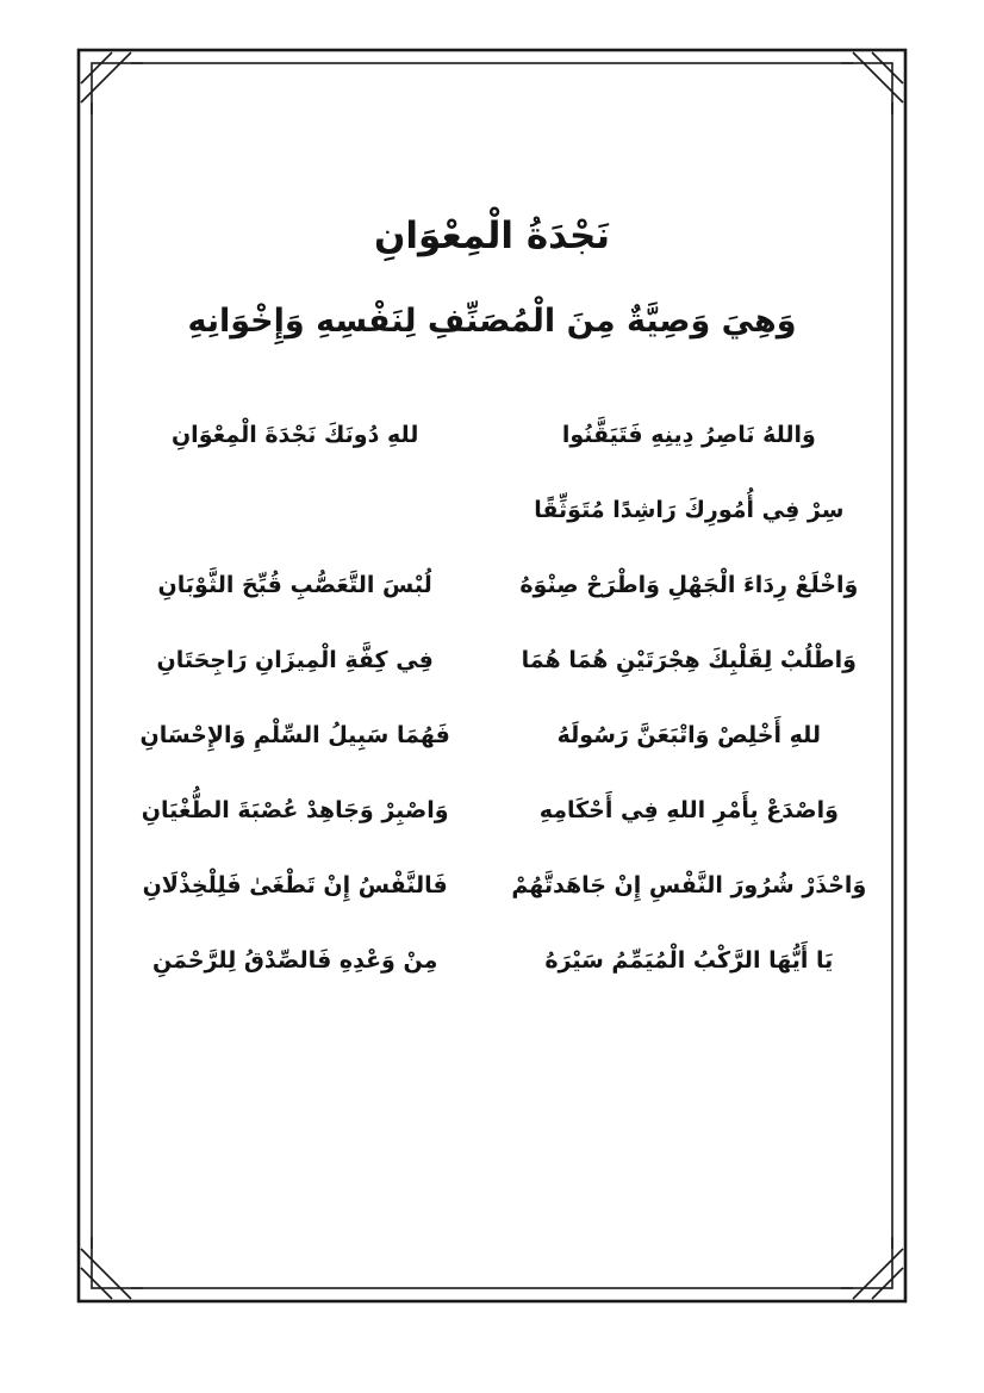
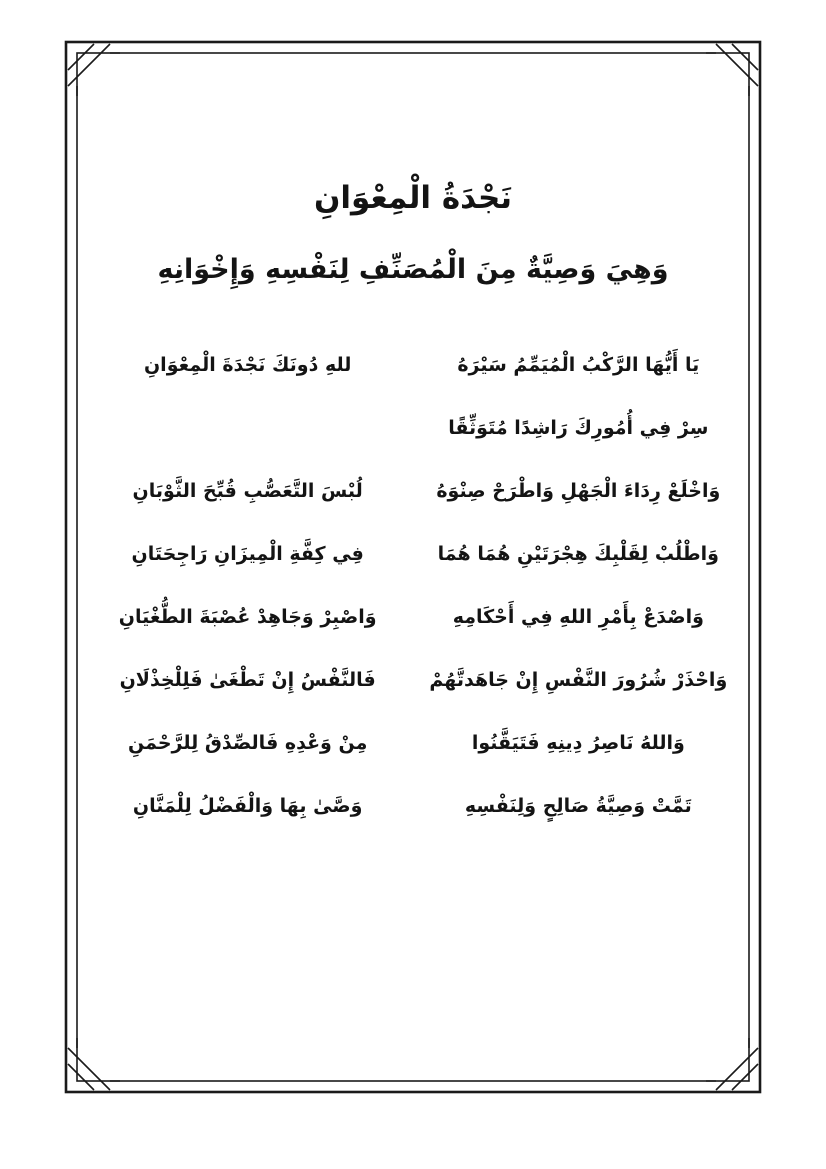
  نَجْدَةُ الْمِعْوَانِ
  وَهِيَ وَصِيَّةٌ مِنَ الْمُصَنِّفِ لِنَفْسِهِ وَإِخْوَانِهِ
- وَاللهُ نَاصِرُ دِينِهِ فَتَيَقَّنُوا
+ يَا أَيُّهَا الرَّكْبُ الْمُيَمِّمُ سَيْرَهُ
  للهِ دُونَكَ نَجْدَةَ الْمِعْوَانِ
  سِرْ فِي أُمُورِكَ رَاشِدًا مُتَوَثِّقًا
  وَاخْلَعْ رِدَاءَ الْجَهْلِ وَاطْرَحْ صِنْوَهُ
  لُبْسَ التَّعَصُّبِ قُبِّحَ الثَّوْبَانِ
  وَاطْلُبْ لِقَلْبِكَ هِجْرَتَيْنِ هُمَا هُمَا
  فِي كِفَّةِ الْمِيزَانِ رَاجِحَتَانِ
- للهِ أَخْلِصْ وَاتْبَعَنَّ رَسُولَهُ
- فَهُمَا سَبِيلُ السِّلْمِ وَالإِحْسَانِ
  وَاصْدَعْ بِأَمْرِ اللهِ فِي أَحْكَامِهِ
  وَاصْبِرْ وَجَاهِدْ عُصْبَةَ الطُّغْيَانِ
  وَاحْذَرْ شُرُورَ النَّفْسِ إِنْ جَاهَدتَّهُمْ
  فَالنَّفْسُ إِنْ تَطْغَىٰ فَلِلْخِذْلَانِ
- يَا أَيُّهَا الرَّكْبُ الْمُيَمِّمُ سَيْرَهُ
+ وَاللهُ نَاصِرُ دِينِهِ فَتَيَقَّنُوا
  مِنْ وَعْدِهِ فَالصِّدْقُ لِلرَّحْمَنِ
+ تَمَّتْ وَصِيَّةُ صَالِحٍ وَلِنَفْسِهِ
+ وَصَّىٰ بِهَا وَالْفَضْلُ لِلْمَنَّانِ
